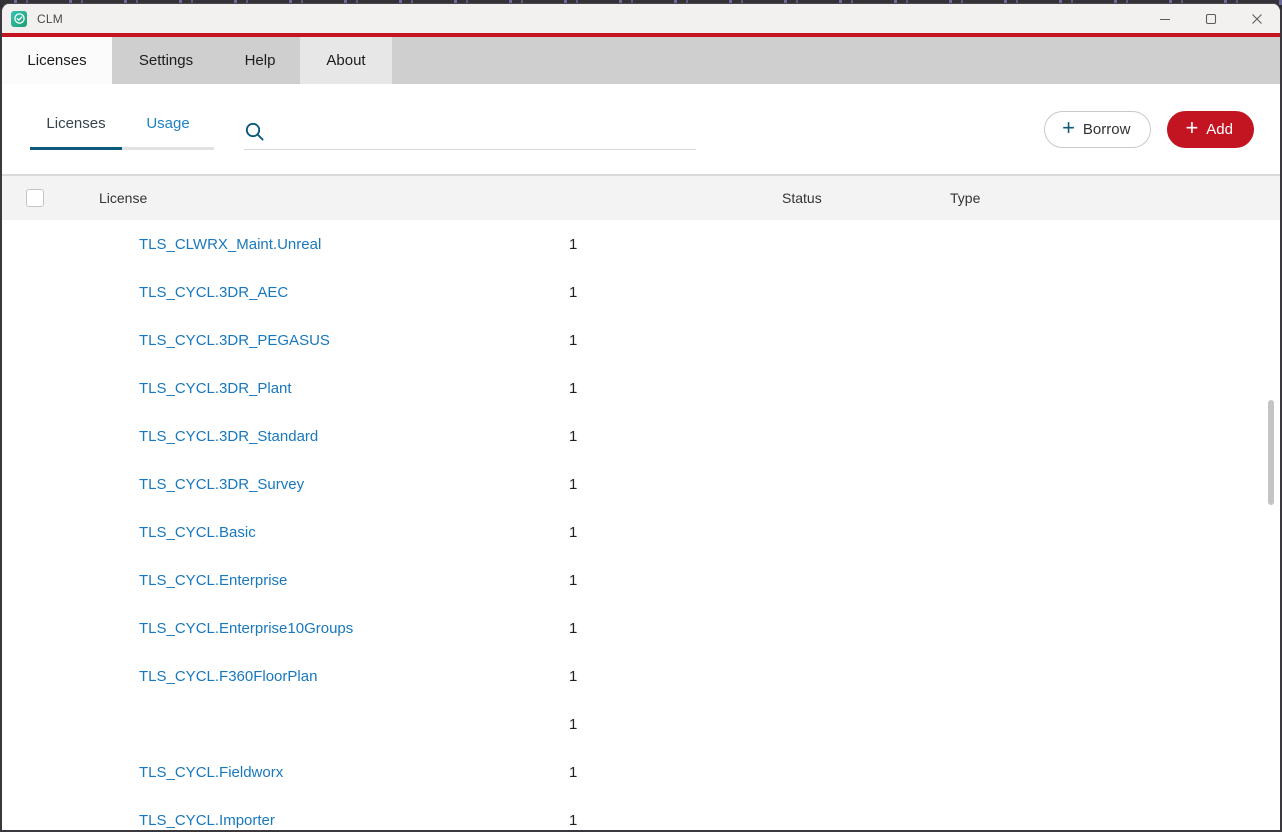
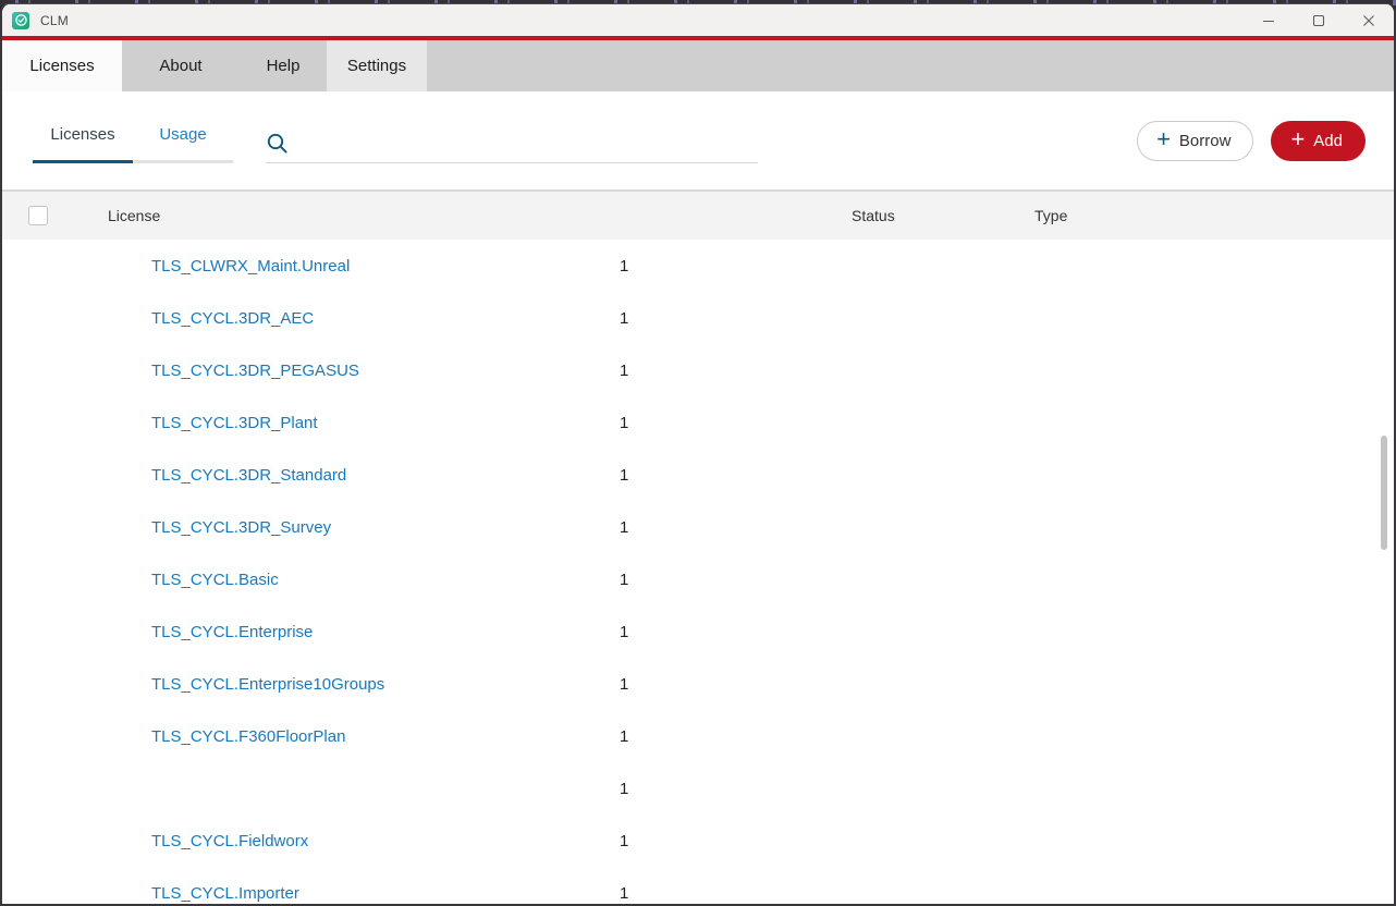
  CLM
  Licenses
- Settings
+ About
  Help
- About
+ Settings
  Licenses
  Usage
  +
  Borrow
  +
  Add
  License
  Status
  Type
  TLS_CLWRX_Maint.Unreal
  1
  TLS_CYCL.3DR_AEC
  1
  TLS_CYCL.3DR_PEGASUS
  1
  TLS_CYCL.3DR_Plant
  1
  TLS_CYCL.3DR_Standard
  1
  TLS_CYCL.3DR_Survey
  1
  TLS_CYCL.Basic
  1
  TLS_CYCL.Enterprise
  1
  TLS_CYCL.Enterprise10Groups
  1
  TLS_CYCL.F360FloorPlan
  1
  1
  TLS_CYCL.Fieldworx
  1
  TLS_CYCL.Importer
  1
